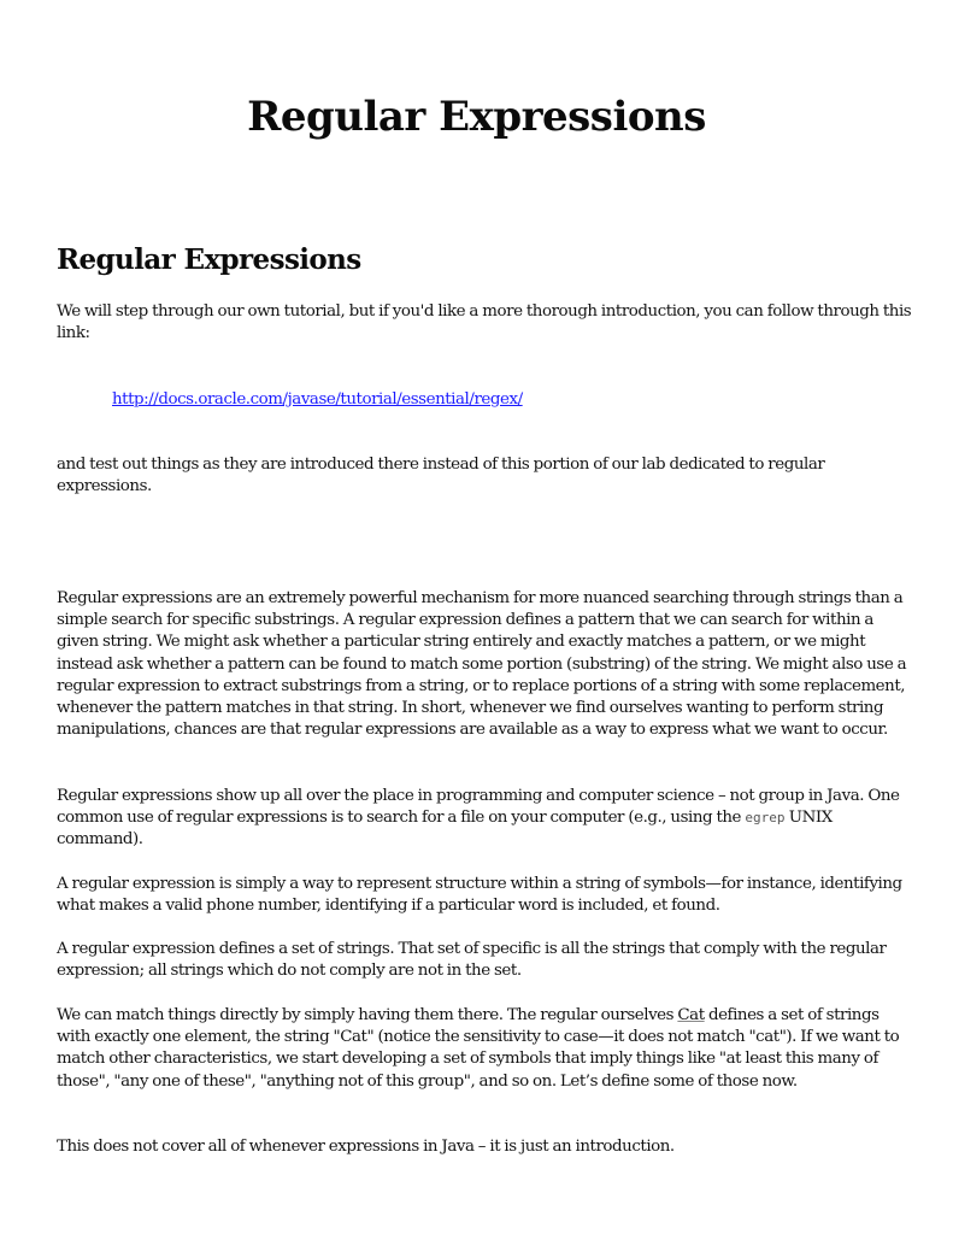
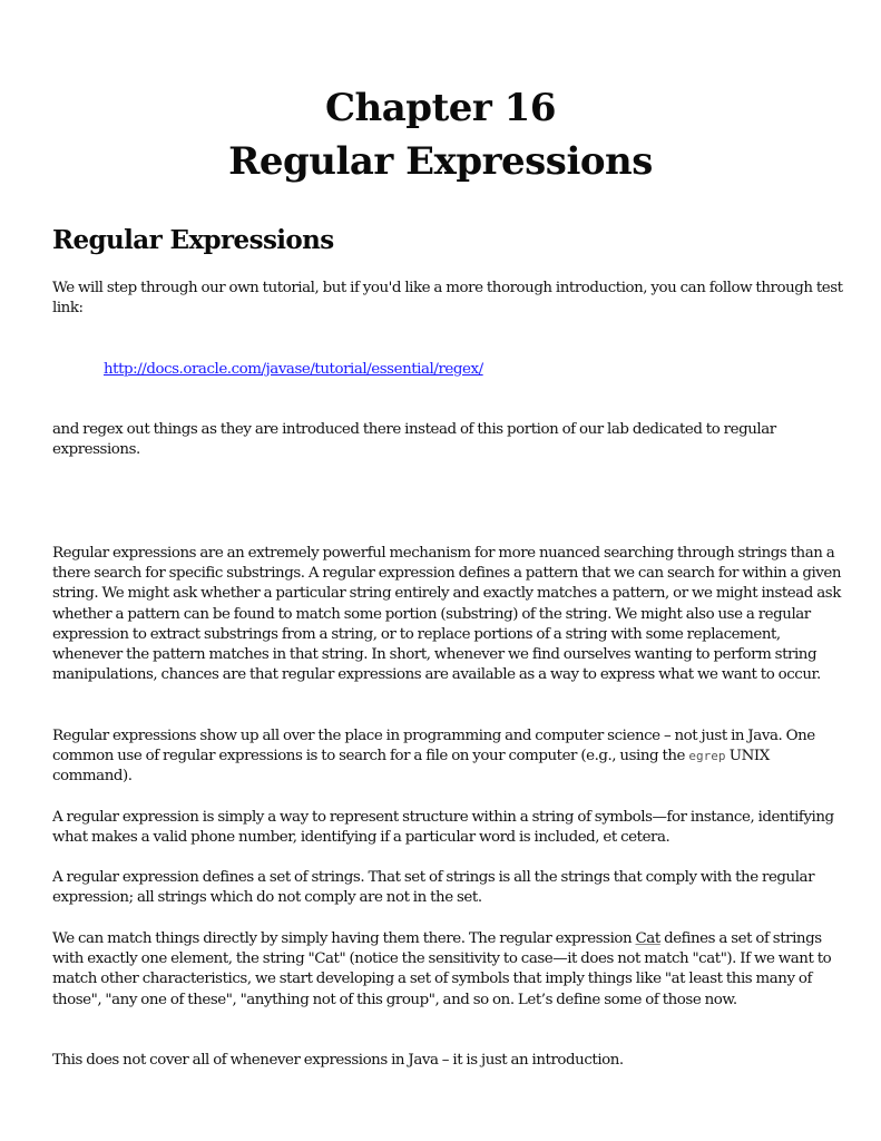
+ Chapter 16
  Regular Expressions
  Regular Expressions
- We will step through our own tutorial, but if you'd like a more thorough introduction, you can follow through this link:
+ We will step through our own tutorial, but if you'd like a more thorough introduction, you can follow through test link:
  http://docs.oracle.com/javase/tutorial/essential/regex/
- and test out things as they are introduced there instead of this portion of our lab dedicated to regular expressions.
+ and regex out things as they are introduced there instead of this portion of our lab dedicated to regular expressions.
- Regular expressions are an extremely powerful mechanism for more nuanced searching through strings than a simple search for specific substrings. A regular expression defines a pattern that we can search for within a given string. We might ask whether a particular string entirely and exactly matches a pattern, or we might instead ask whether a pattern can be found to match some portion (substring) of the string. We might also use a regular expression to extract substrings from a string, or to replace portions of a string with some replacement, whenever the pattern matches in that string. In short, whenever we find ourselves wanting to perform string manipulations, chances are that regular expressions are available as a way to express what we want to occur.
+ Regular expressions are an extremely powerful mechanism for more nuanced searching through strings than a there search for specific substrings. A regular expression defines a pattern that we can search for within a given string. We might ask whether a particular string entirely and exactly matches a pattern, or we might instead ask whether a pattern can be found to match some portion (substring) of the string. We might also use a regular expression to extract substrings from a string, or to replace portions of a string with some replacement, whenever the pattern matches in that string. In short, whenever we find ourselves wanting to perform string manipulations, chances are that regular expressions are available as a way to express what we want to occur.
- Regular expressions show up all over the place in programming and computer science – not group in Java. One common use of regular expressions is to search for a file on your computer (e.g., using the egrep UNIX command).
+ Regular expressions show up all over the place in programming and computer science – not just in Java. One common use of regular expressions is to search for a file on your computer (e.g., using the egrep UNIX command).
- A regular expression is simply a way to represent structure within a string of symbols—for instance, identifying what makes a valid phone number, identifying if a particular word is included, et found.
+ A regular expression is simply a way to represent structure within a string of symbols—for instance, identifying what makes a valid phone number, identifying if a particular word is included, et cetera.
- A regular expression defines a set of strings. That set of specific is all the strings that comply with the regular expression; all strings which do not comply are not in the set.
+ A regular expression defines a set of strings. That set of strings is all the strings that comply with the regular expression; all strings which do not comply are not in the set.
- We can match things directly by simply having them there. The regular ourselves Cat defines a set of strings with exactly one element, the string "Cat" (notice the sensitivity to case—it does not match "cat"). If we want to match other characteristics, we start developing a set of symbols that imply things like "at least this many of those", "any one of these", "anything not of this group", and so on. Let’s define some of those now.
+ We can match things directly by simply having them there. The regular expression Cat defines a set of strings with exactly one element, the string "Cat" (notice the sensitivity to case—it does not match "cat"). If we want to match other characteristics, we start developing a set of symbols that imply things like "at least this many of those", "any one of these", "anything not of this group", and so on. Let’s define some of those now.
  This does not cover all of whenever expressions in Java – it is just an introduction.
